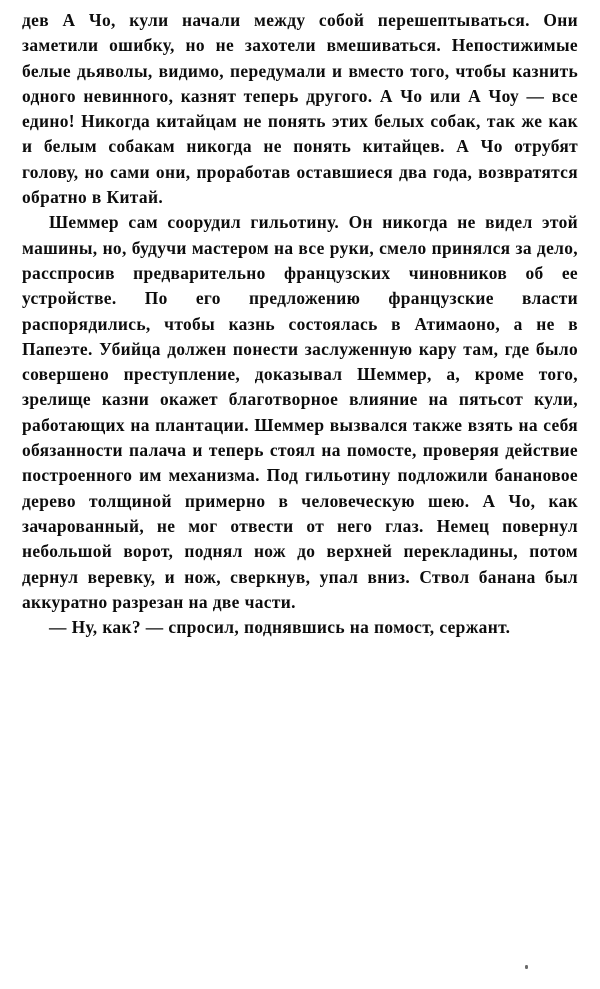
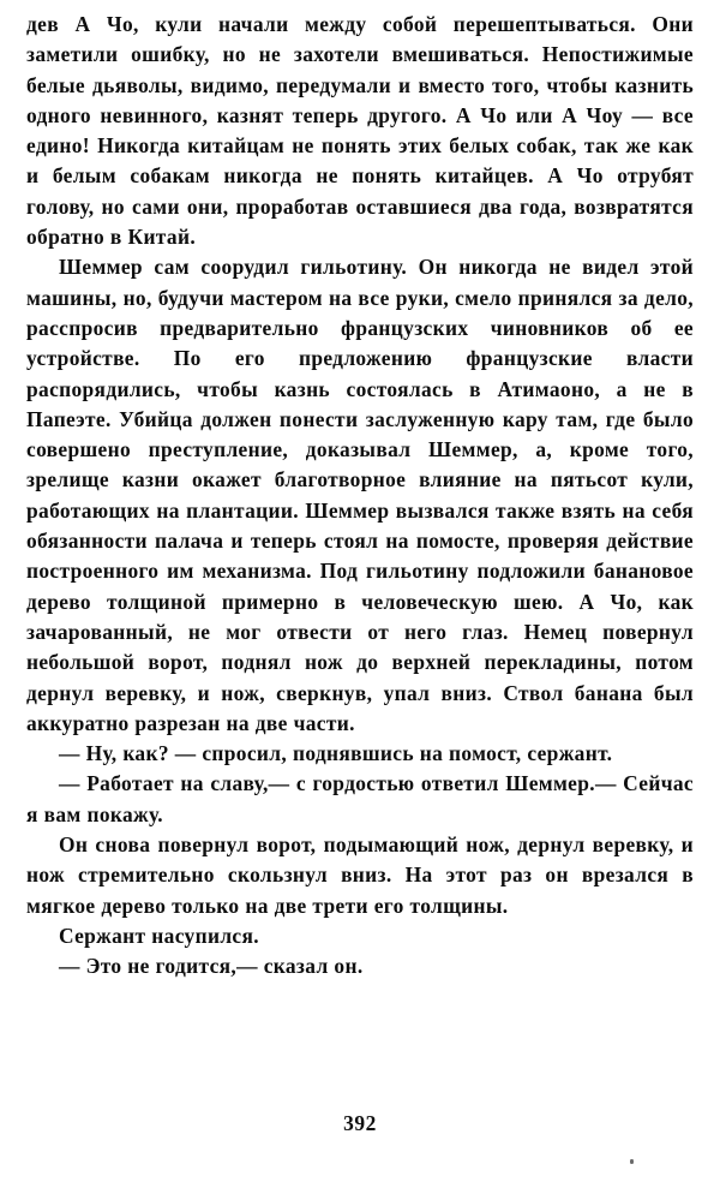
  дев А Чо, кули начали между собой перешептываться. Они заметили ошибку, но не захотели вмешиваться. Непостижимые белые дьяволы, видимо, передумали и вместо того, чтобы казнить одного невинного, казнят теперь другого. А Чо или А Чоу — все едино! Никогда китайцам не понять этих белых собак, так же как и белым собакам никогда не понять китайцев. А Чо отрубят голову, но сами они, проработав оставшиеся два года, возвратятся обратно в Китай.
  Шеммер сам соорудил гильотину. Он никогда не видел этой машины, но, будучи мастером на все руки, смело принялся за дело, расспросив предварительно французских чиновников об ее устройстве. По его предложению французские власти распорядились, чтобы казнь состоялась в Атимаоно, а не в Папеэте. Убийца должен понести заслуженную кару там, где было совершено преступление, доказывал Шеммер, а, кроме того, зрелище казни окажет благотворное влияние на пятьсот кули, работающих на плантации. Шеммер вызвался также взять на себя обязанности палача и теперь стоял на помосте, проверяя действие построенного им механизма. Под гильотину подложили банановое дерево толщиной примерно в человеческую шею. А Чо, как зачарованный, не мог отвести от него глаз. Немец повернул небольшой ворот, поднял нож до верхней перекладины, потом дернул веревку, и нож, сверкнув, упал вниз. Ствол банана был аккуратно разрезан на две части.
  — Ну, как? — спросил, поднявшись на помост, сержант.
+ — Работает на славу,— с гордостью ответил Шеммер.— Сейчас я вам покажу.
+ Он снова повернул ворот, подымающий нож, дернул веревку, и нож стремительно скользнул вниз. На этот раз он врезался в мягкое дерево только на две трети его толщины.
+ Сержант насупился.
+ — Это не годится,— сказал он.
+ 392
